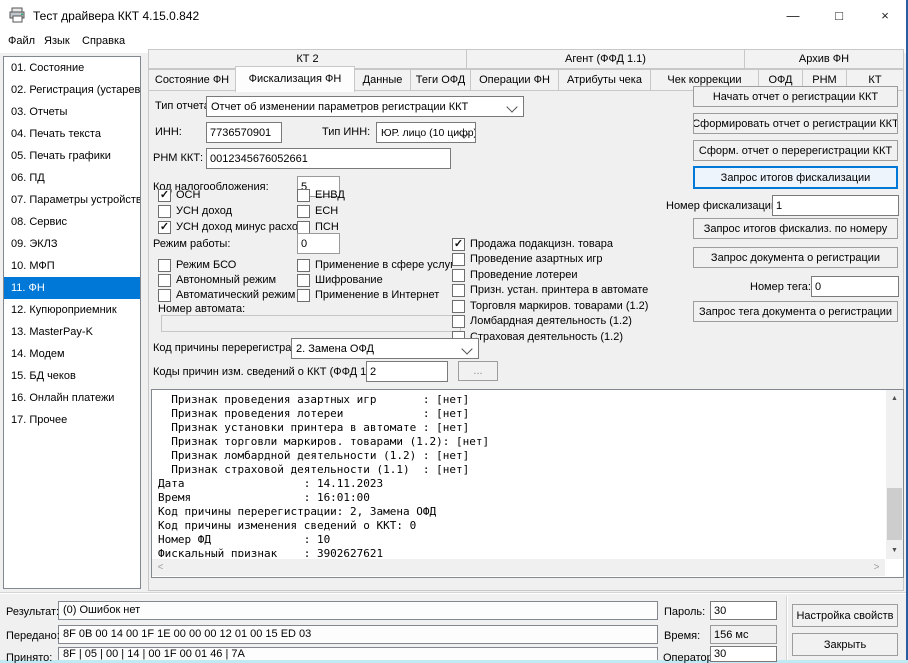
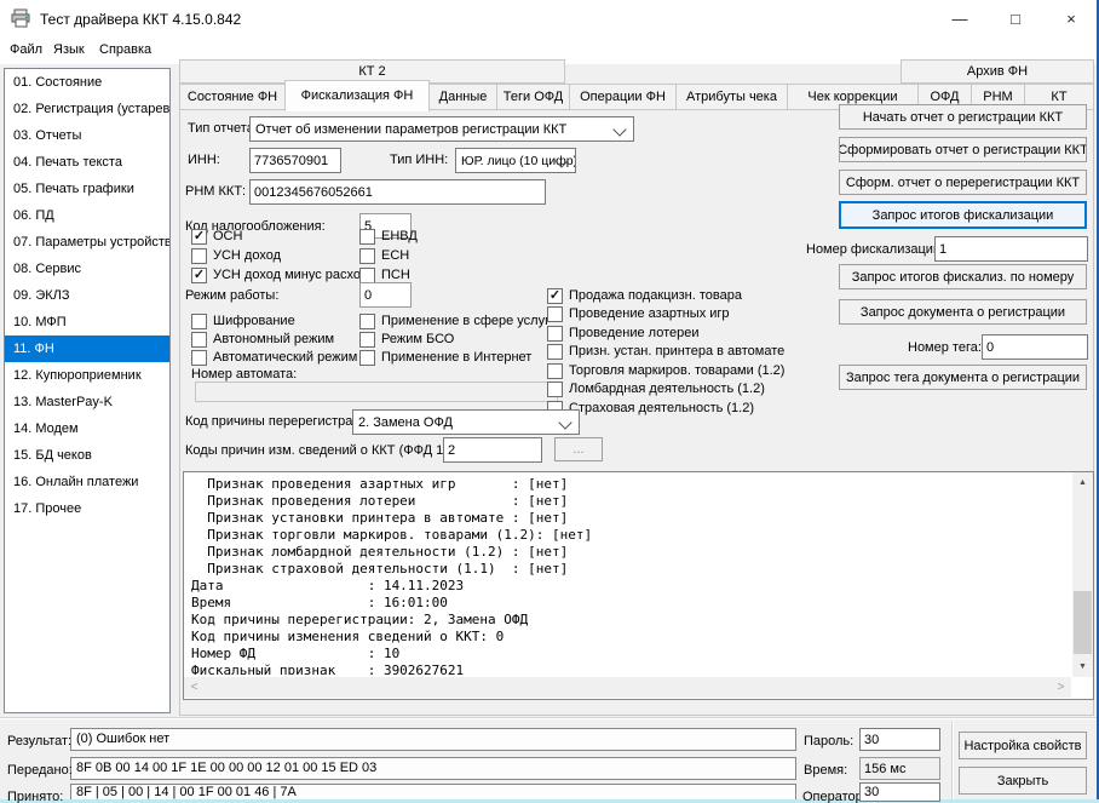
  Тест драйвера ККТ 4.15.0.842
  —
  □
  ×
  Файл
  Язык
  Справка
  01. Состояние
  02. Регистрация (устарев
  03. Отчеты
  04. Печать текста
  05. Печать графики
  06. ПД
  07. Параметры устройств
  08. Сервис
  09. ЭКЛЗ
  10. МФП
  11. ФН
  12. Купюроприемник
  13. MasterPay-K
  14. Модем
  15. БД чеков
  16. Онлайн платежи
  17. Прочее
  КТ 2
- Агент (ФФД 1.1)
  Архив ФН
  Состояние ФН
  Фискализация ФН
  Данные
  Теги ОФД
  Операции ФН
  Атрибуты чека
  Чек коррекции
  ОФД
  РНМ
  КТ
  Тип отчет
  Отчет об изменении параметров регистрации ККТ
  ИНН:
  7736570901
  Тип ИНН:
  ЮР. лицо (10 цифр
  РНМ ККТ:
  0012345676052661
  Код налогообложения:
  5
  ✓
  ОСН
  УСН доход
  ✓
  УСН доход минус расхо
  ЕНВД
  ЕСН
  ПСН
  Режим работы:
  0
- Режим БСО
+ Шифрование
  Автономный режим
  Автоматический режим
  Применение в сфере услу
- Шифрование
+ Режим БСО
  Применение в Интернет
  Номер автомата:
  ✓
  Продажа подакцизн. товара
  Проведение азартных игр
  Проведение лотереи
  Призн. устан. принтера в автомате
  Торговля маркиров. товарами (1.2)
  Ломбардная деятельность (1.2)
  Страховая деятельность (1.2)
  Код причины перерегистра
  2. Замена ОФД
  Коды причин изм. сведений о ККТ (ФФД 1
  2
  ...
  Начать отчет о регистрации ККТ
  Сформировать отчет о регистрации ККТ
  Сформ. отчет о перерегистрации ККТ
  Запрос итогов фискализации
  Номер фискализаци
  1
  Запрос итогов фискализ. по номеру
  Запрос документа о регистрации
  Номер тега:
  0
  Запрос тега документа о регистрации
  Признак проведения азартных игр : [нет]
  Признак проведения лотереи : [нет]
  Признак установки принтера в автомате : [нет]
  Признак торговли маркиров. товарами (1.2): [нет]
  Признак ломбардной деятельности (1.2) : [нет]
  Признак страховой деятельности (1.1) : [нет]
  Дата : 14.11.2023
  Время : 16:01:00
  Код причины перерегистрации: 2, Замена ОФД
  Код причины изменения сведений о ККТ: 0
  Номер ФД : 10
  Фискальный признак : 3902627621
  <
  >
  Результат:
  (0) Ошибок нет
  Передано:
  8F 0B 00 14 00 1F 1E 00 00 00 12 01 00 15 ED 03
  Принято:
  8F | 05 | 00 | 14 | 00 1F 00 01 46 | 7A
  Пароль:
  30
  Время:
  156 мс
  Операто
  30
  Настройка свойств
  Закрыть
